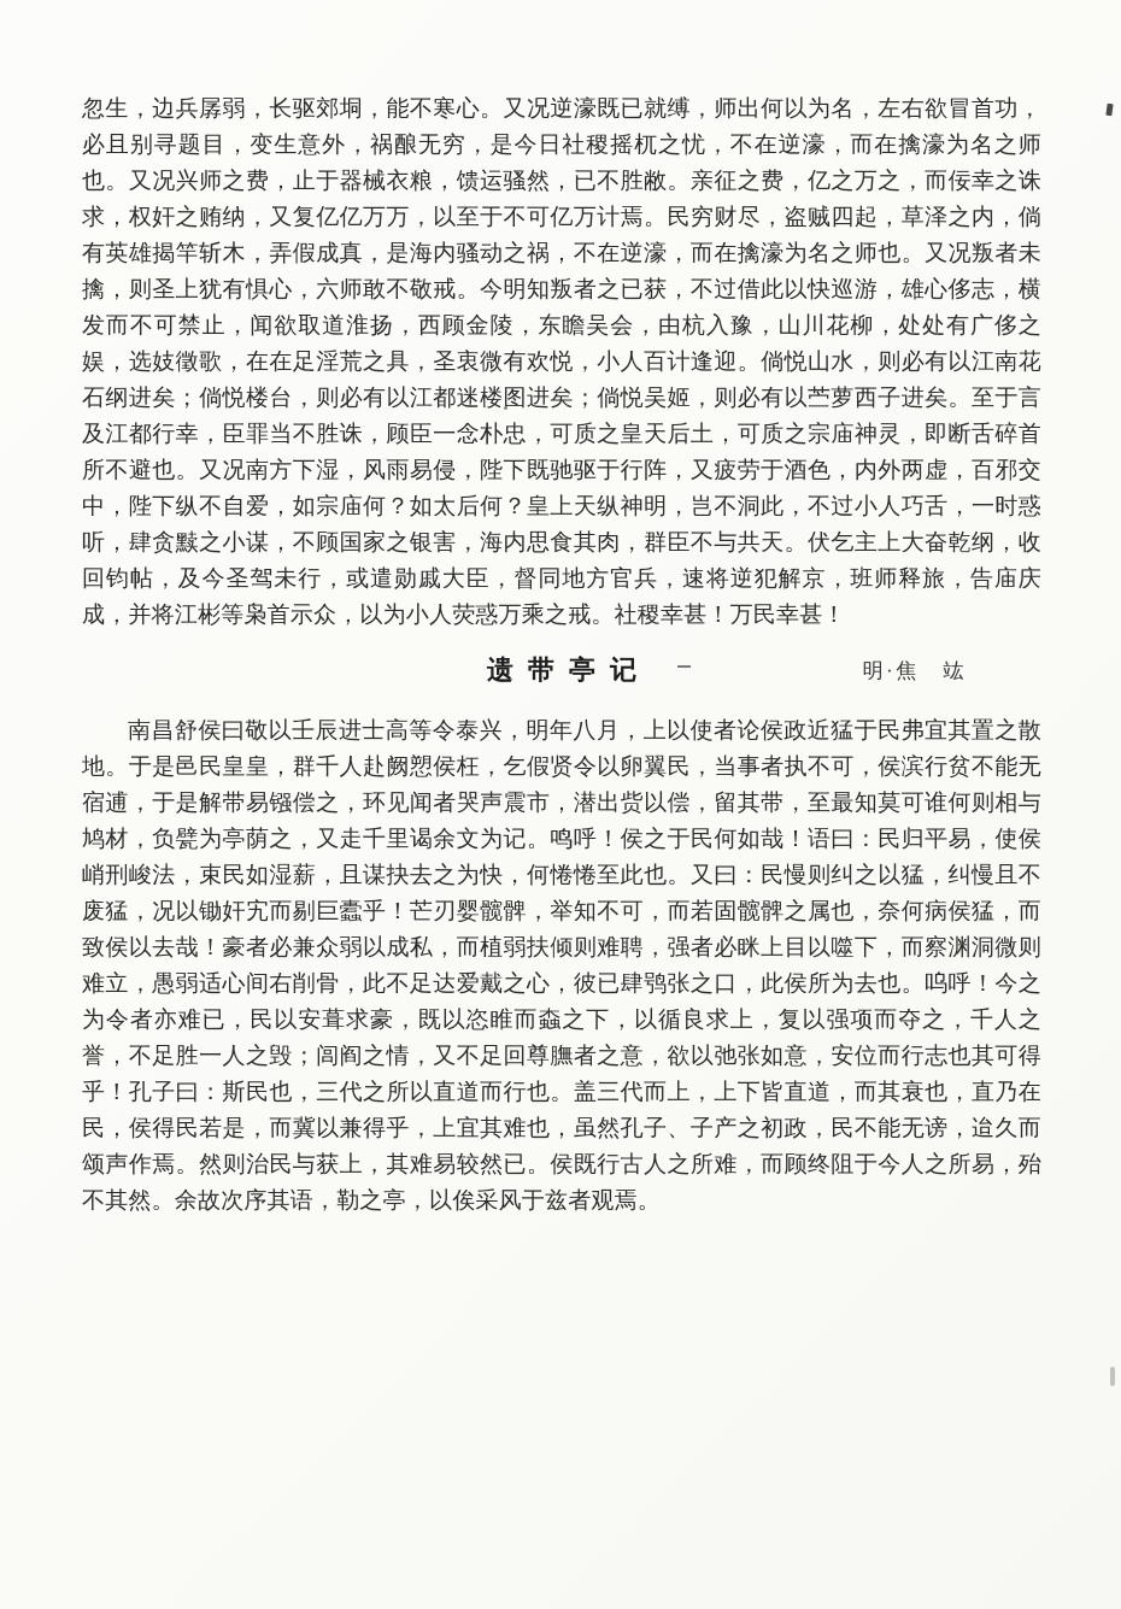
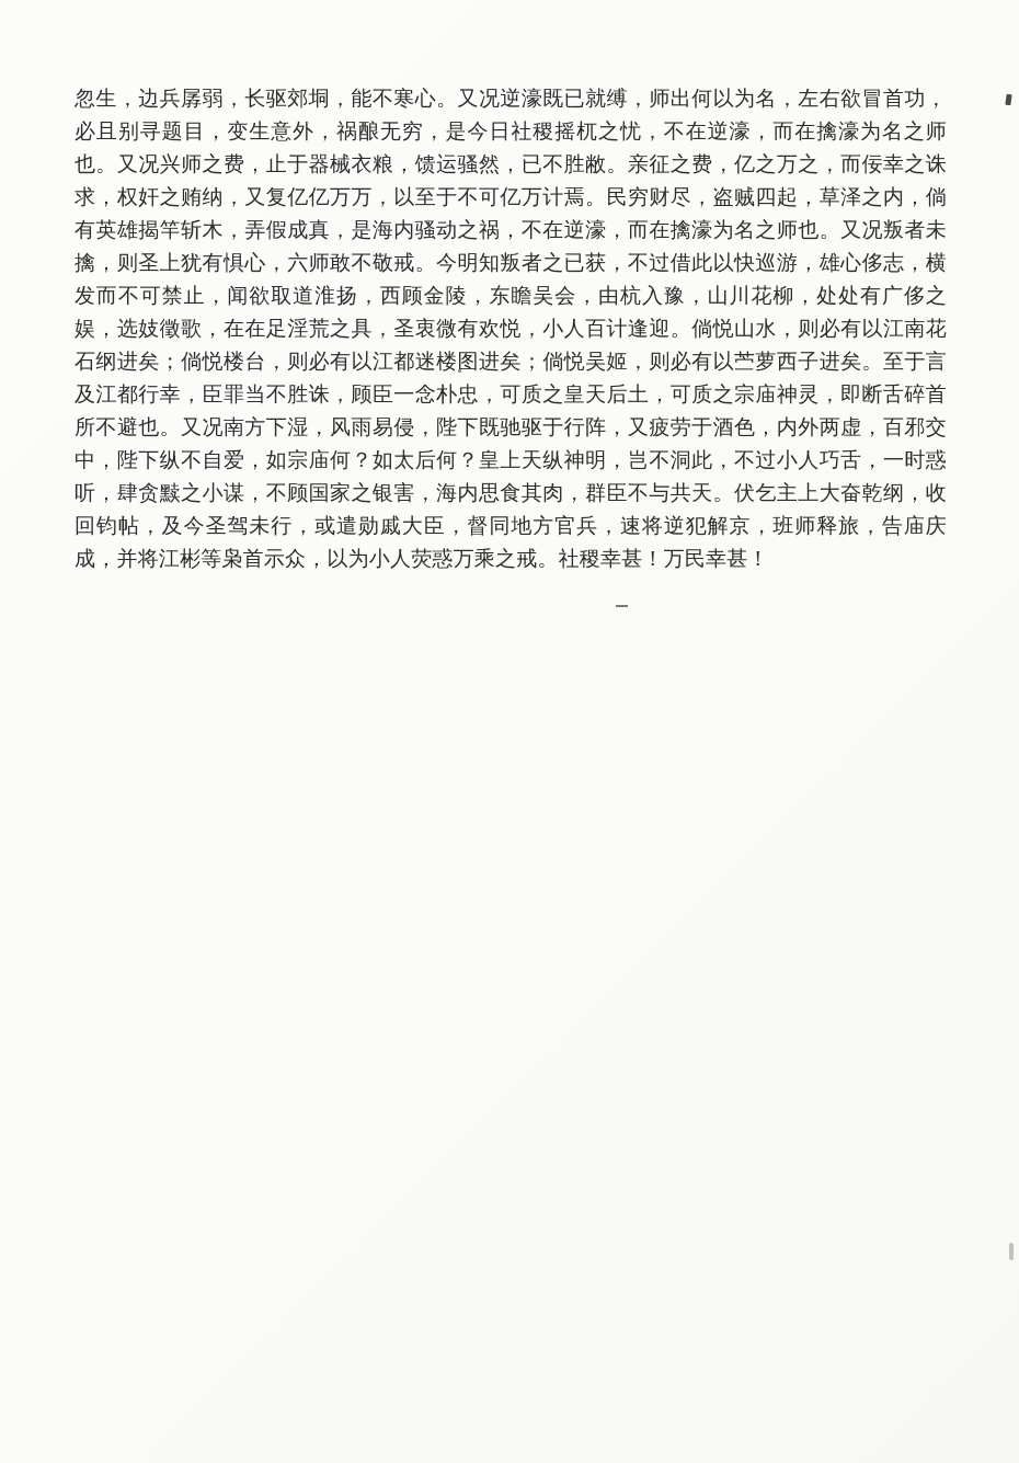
  忽生，边兵孱弱，长驱郊垌，能不寒心。又况逆濠既已就缚，师出何以为名，左右欲冒首功，必且别寻题目，变生意外，祸酿无穷，是今日社稷摇杌之忧，不在逆濠，而在擒濠为名之师也。又况兴师之费，止于器械衣粮，馈运骚然，已不胜敝。亲征之费，亿之万之，而佞幸之诛求，权奸之贿纳，又复亿亿万万，以至于不可亿万计焉。民穷财尽，盗贼四起，草泽之内，倘有英雄揭竿斩木，弄假成真，是海内骚动之祸，不在逆濠，而在擒濠为名之师也。又况叛者未擒，则圣上犹有惧心，六师敢不敬戒。今明知叛者之已获，不过借此以快巡游，雄心侈志，横发而不可禁止，闻欲取道淮扬，西顾金陵，东瞻吴会，由杭入豫，山川花柳，处处有广侈之娱，选妓徵歌，在在足淫荒之具，圣衷微有欢悦，小人百计逢迎。倘悦山水，则必有以江南花石纲进矣；倘悦楼台，则必有以江都迷楼图进矣；倘悦吴姬，则必有以苎萝西子进矣。至于言及江都行幸，臣罪当不胜诛，顾臣一念朴忠，可质之皇天后土，可质之宗庙神灵，即断舌碎首所不避也。又况南方下湿，风雨易侵，陛下既驰驱于行阵，又疲劳于酒色，内外两虚，百邪交中，陛下纵不自爱，如宗庙何？如太后何？皇上天纵神明，岂不洞此，不过小人巧舌，一时惑听，肆贪黩之小谋，不顾国家之银害，海内思食其肉，群臣不与共天。伏乞主上大奋乾纲，收回钧帖，及今圣驾未行，或遣勋戚大臣，督同地方官兵，速将逆犯解京，班师释旅，告庙庆成，并将江彬等枭首示众，以为小人荧惑万乘之戒。社稷幸甚！万民幸甚！
- 遗带亭记
- 明·焦 竑
- 南昌舒侯曰敬以壬辰进士高等令泰兴，明年八月，上以使者论侯政近猛于民弗宜其置之散地。于是邑民皇皇，群千人赴阙愬侯枉，乞假贤令以卵翼民，当事者执不可，侯滨行贫不能无宿逋，于是解带易镪偿之，环见闻者哭声震市，潜出赀以偿，留其带，至最知莫可谁何则相与鸠材，负甓为亭荫之，又走千里谒余文为记。鸣呼！侯之于民何如哉！语曰：民归平易，使侯峭刑峻法，束民如湿薪，且谋抉去之为快，何惓惓至此也。又曰：民慢则纠之以猛，纠慢且不废猛，况以锄奸宄而剔巨蠹乎！芒刃婴髋髀，举知不可，而若固髋髀之属也，奈何病侯猛，而致侯以去哉！豪者必兼众弱以成私，而植弱扶倾则难聘，强者必眯上目以噬下，而察渊洞微则难立，愚弱适心间右削骨，此不足达爱戴之心，彼已肆鸮张之口，此侯所为去也。呜呼！今之为令者亦难已，民以安葺求豪，既以恣睢而螙之下，以循良求上，复以强项而夺之，千人之誉，不足胜一人之毁；闾阎之情，又不足回尊膴者之意，欲以弛张如意，安位而行志也其可得乎！孔子曰：斯民也，三代之所以直道而行也。盖三代而上，上下皆直道，而其衰也，直乃在民，侯得民若是，而冀以兼得乎，上宜其难也，虽然孔子、子产之初政，民不能无谤，迨久而颂声作焉。然则治民与获上，其难易较然已。侯既行古人之所难，而顾终阻于今人之所易，殆不其然。余故次序其语，勒之亭，以俟采风于兹者观焉。
